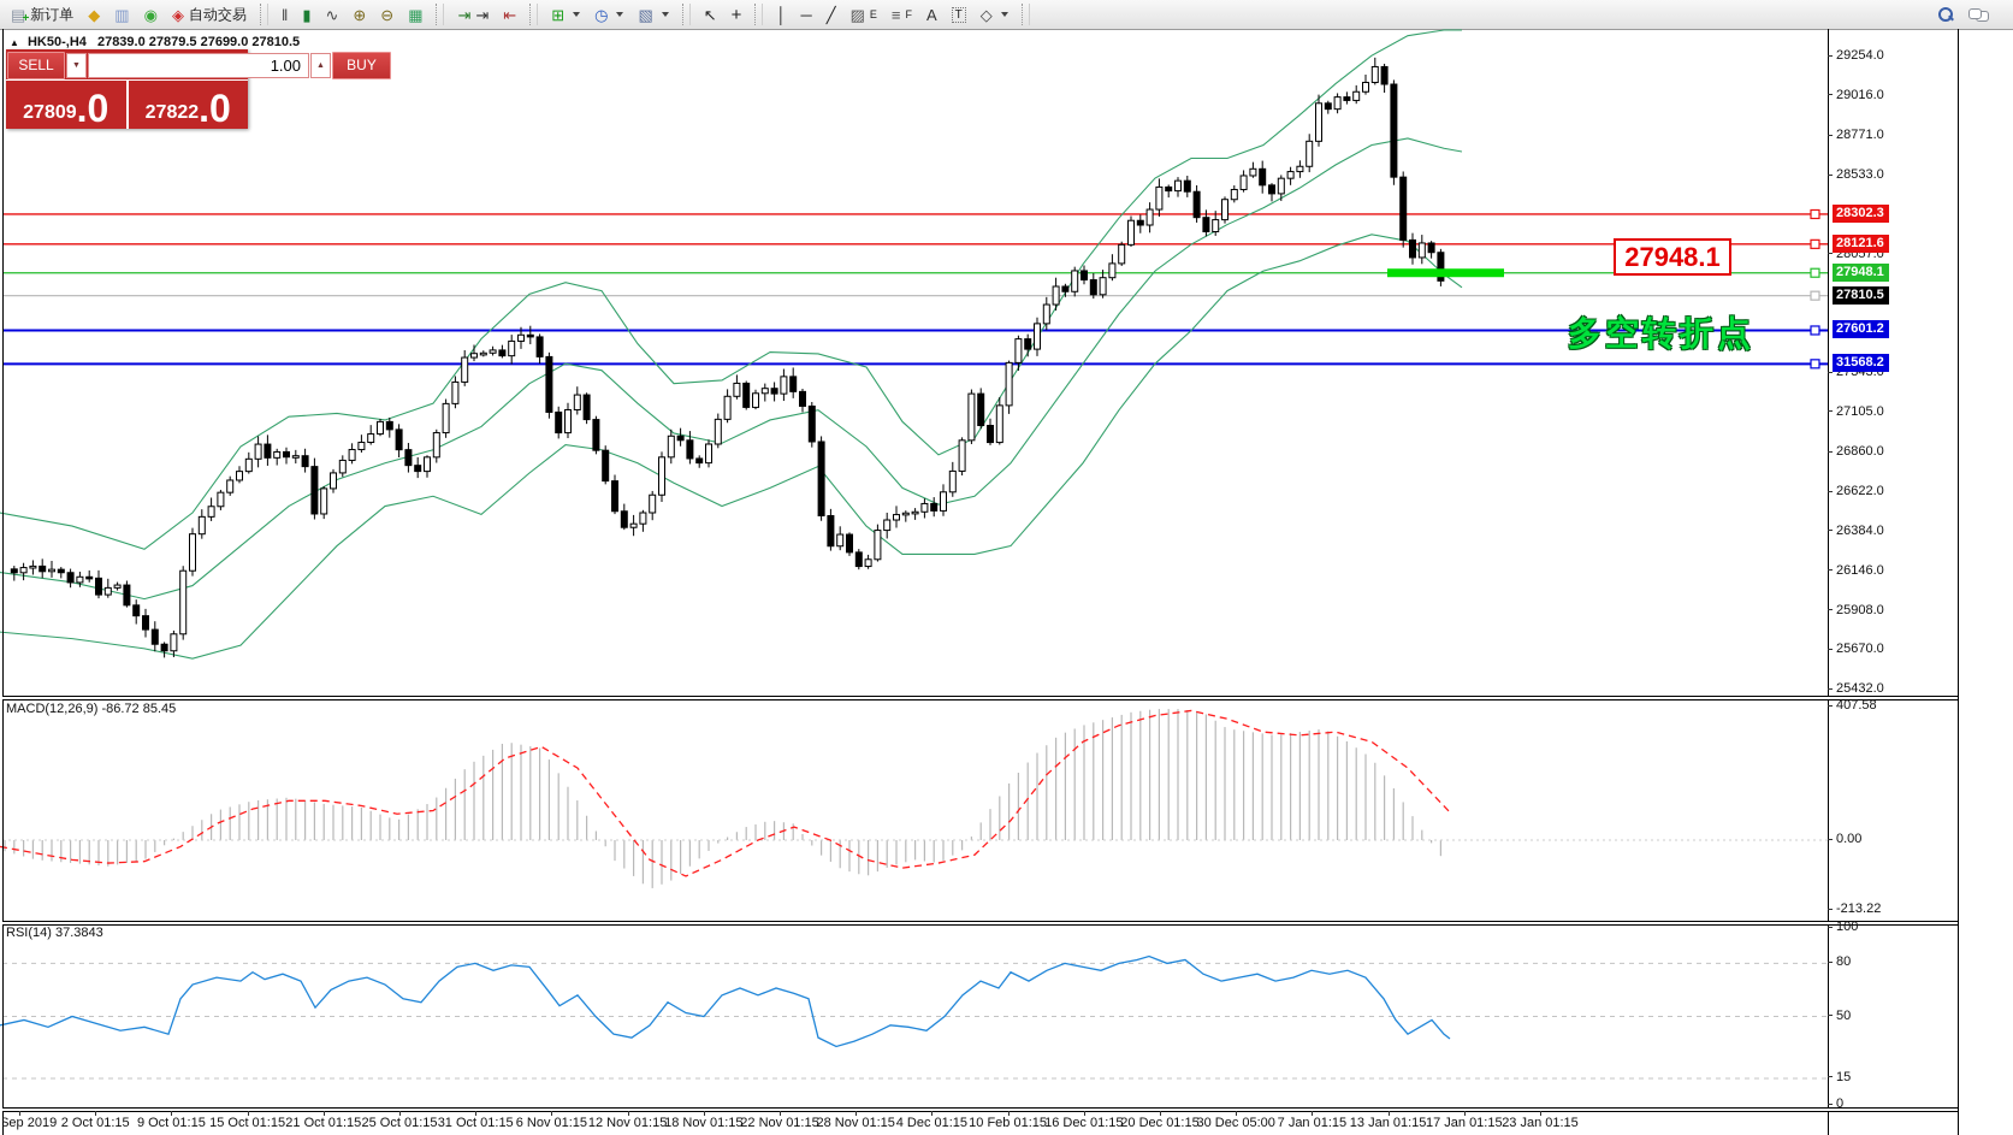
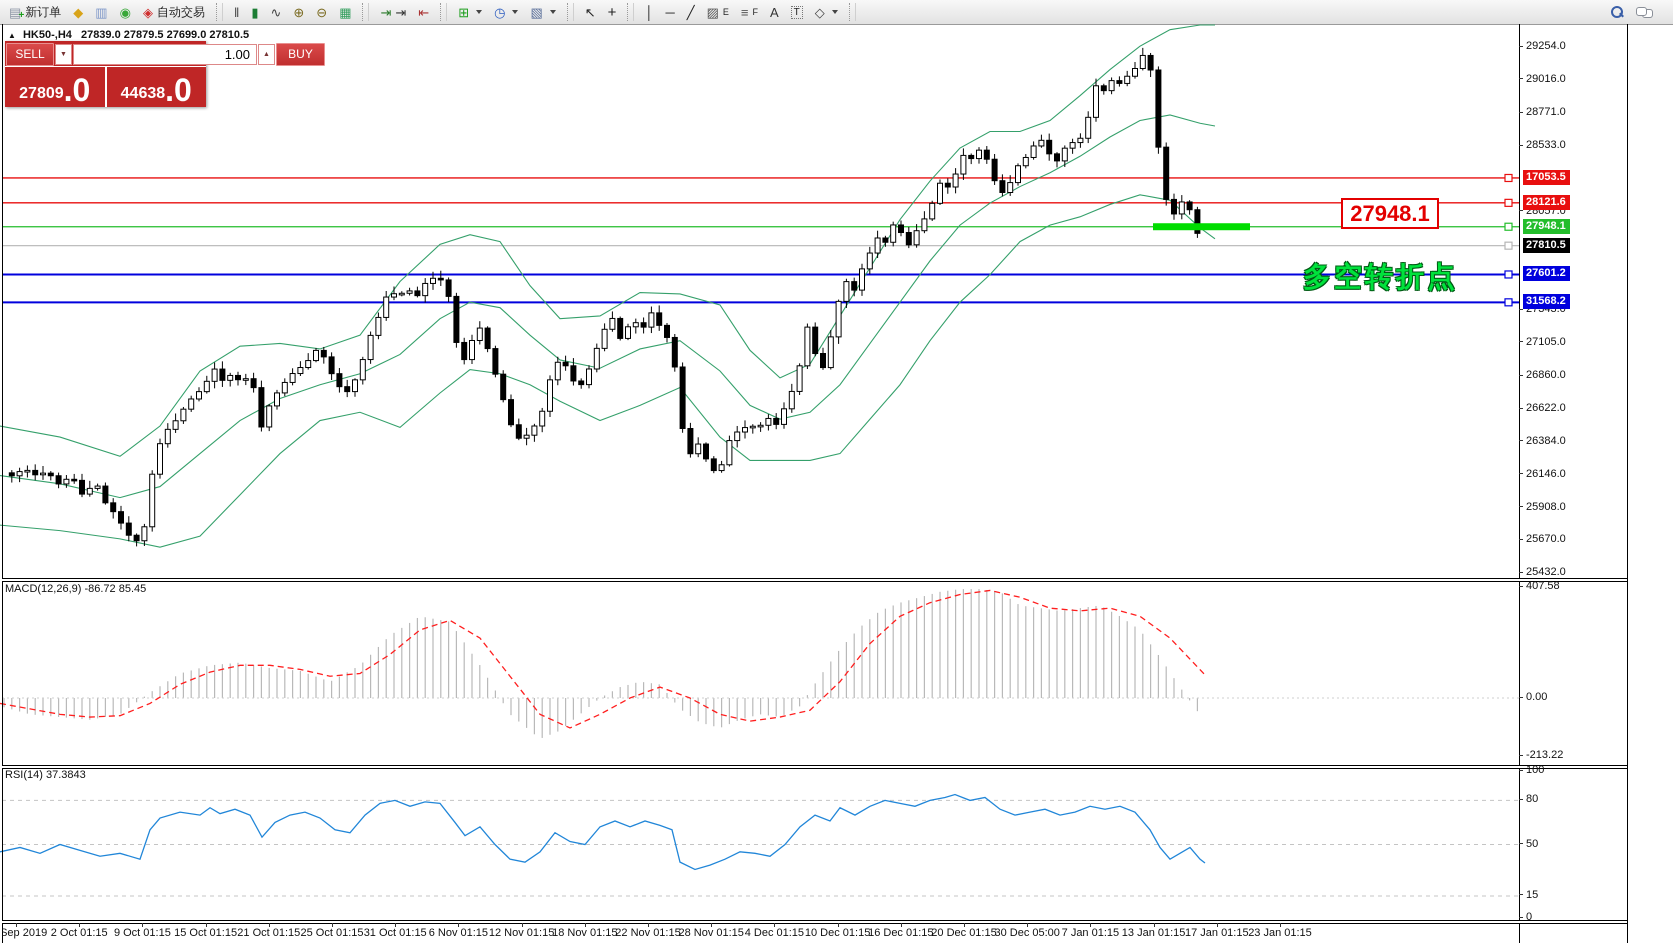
  ▤
  +
  新订单
  ◆
  ▥
  ◉
  ◈
  自动交易
  ‖
  ▮
  ∿
  ⊕
  ⊖
  ▦
  ⇥
  ⇥
  ⇤
  ⊞
  ◷
  ▧
  ↖
  +
  │
  ─
  ╱
  ▨
  E
  ≡
  F
  A
  T
  ◇
  ▲ HK50-,H4 27839.0 27879.5 27699.0 27810.5
  SELL
  1.00
  BUY
  27809
  .0
- 27822
+ 44638
  .0
  MACD(12,26,9) -86.72 85.45
  RSI(14) 37.3843
  27948.1
  多空转折点
  29254.0
  29016.0
  28771.0
  28533.0
  28057.0
  27105.0
  26860.0
  26622.0
  26384.0
  26146.0
  25908.0
  25670.0
  25432.0
- 28302.3
+ 17053.5
  28121.6
  27948.1
  27810.5
  27601.2
  31568.2
  407.58
  0.00
  -213.22
  100
  80
  50
  15
  0
  Sep 2019
  2 Oct 01:15
  9 Oct 01:15
  15 Oct 01:15
  21 Oct 01:15
  25 Oct 01:15
  31 Oct 01:15
  6 Nov 01:15
  12 Nov 01:15
  18 Nov 01:15
  22 Nov 01:15
  28 Nov 01:15
  4 Dec 01:15
- 10 Feb 01:15
+ 10 Dec 01:15
  16 Dec 01:15
  20 Dec 01:15
  30 Dec 05:00
  7 Jan 01:15
  13 Jan 01:15
  17 Jan 01:15
  23 Jan 01:15
